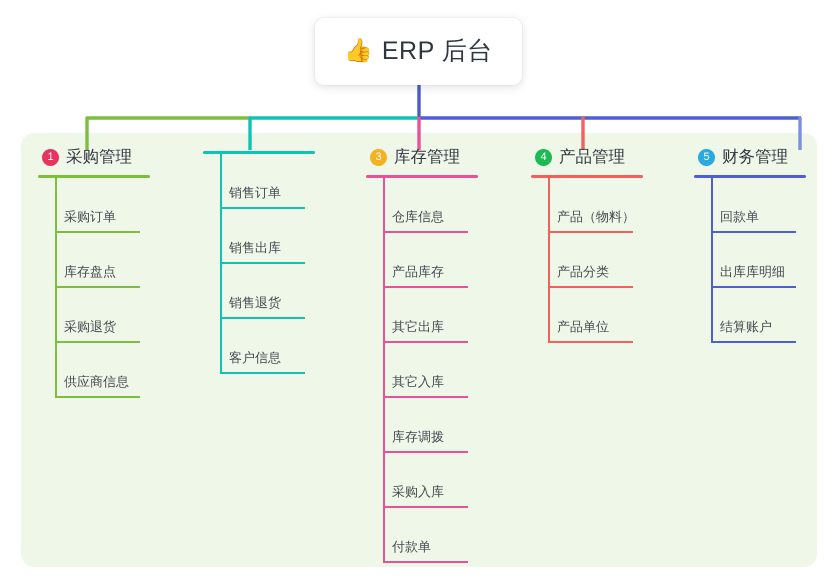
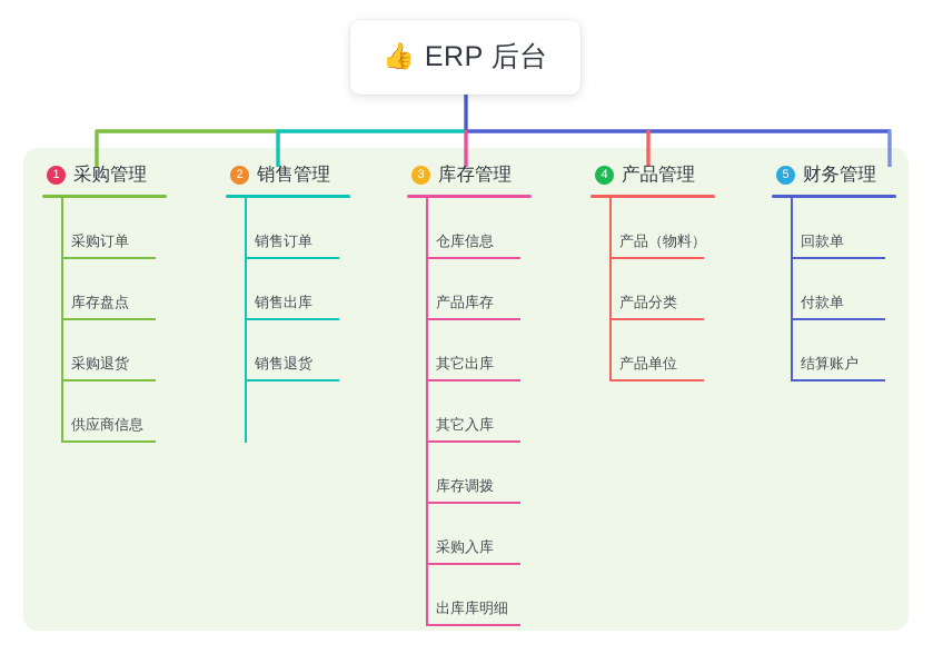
  1
  采购管理
  采购订单
  库存盘点
  采购退货
  供应商信息
+ 2
+ 销售管理
  销售订单
  销售出库
  销售退货
- 客户信息
  3
  库存管理
  仓库信息
  产品库存
  其它出库
  其它入库
  库存调拨
  采购入库
- 付款单
+ 出库库明细
  4
  产品管理
  产品（物料）
  产品分类
  产品单位
  5
  财务管理
  回款单
- 出库库明细
+ 付款单
  结算账户
  👍
  ERP 后台
